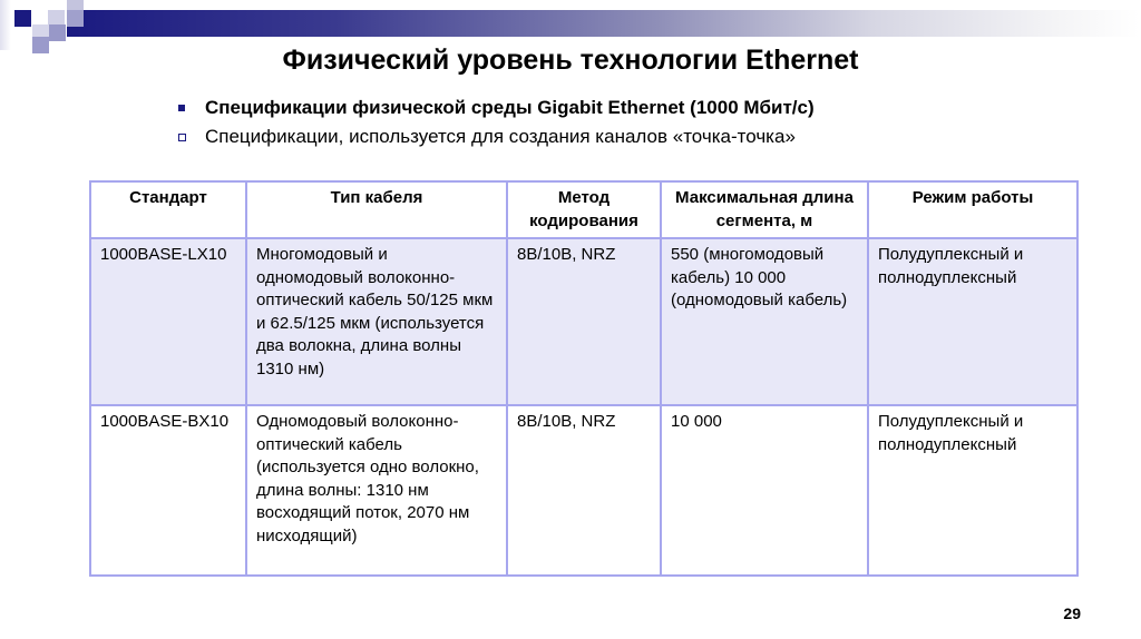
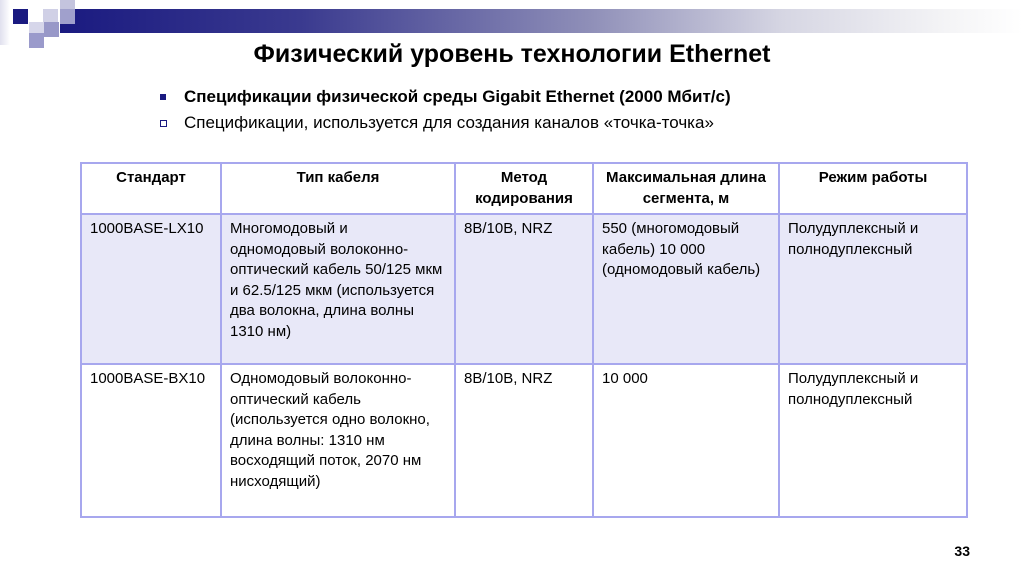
  Физический уровень технологии Ethernet
- Спецификации физической среды Gigabit Ethernet (1000 Мбит/с)
+ Спецификации физической среды Gigabit Ethernet (2000 Мбит/с)
  Спецификации, используется для создания каналов «точка-точка»
  Стандарт	Тип кабеля	Метод кодирования	Максимальная длина сегмента, м	Режим работы
  1000BASE-LX10	Многомодовый и одномодовый волоконно-оптический кабель 50/125 мкм и 62.5/125 мкм (используется два волокна, длина волны 1310 нм)	8B/10B, NRZ	550 (многомодовый кабель) 10 000 (одномодовый кабель)	Полудуплексный и полнодуплексный
  1000BASE-BX10	Одномодовый волоконно-оптический кабель (используется одно волокно, длина волны: 1310 нм восходящий поток, 2070 нм нисходящий)	8B/10B, NRZ	10 000	Полудуплексный и полнодуплексный
- 29
+ 33
